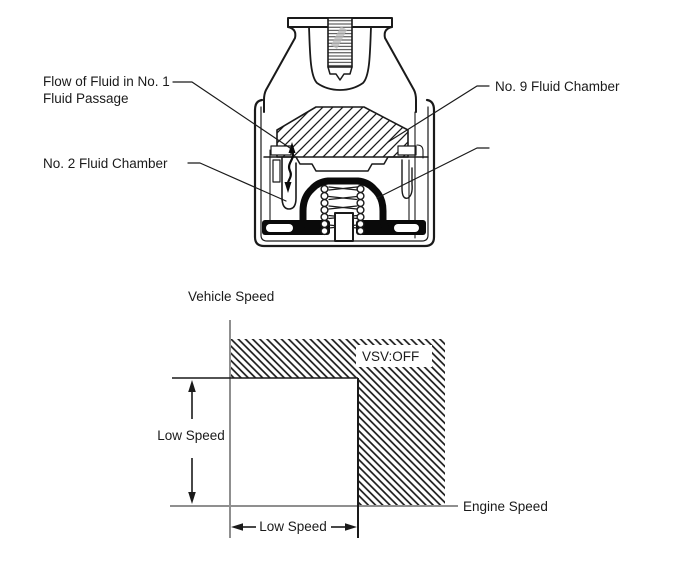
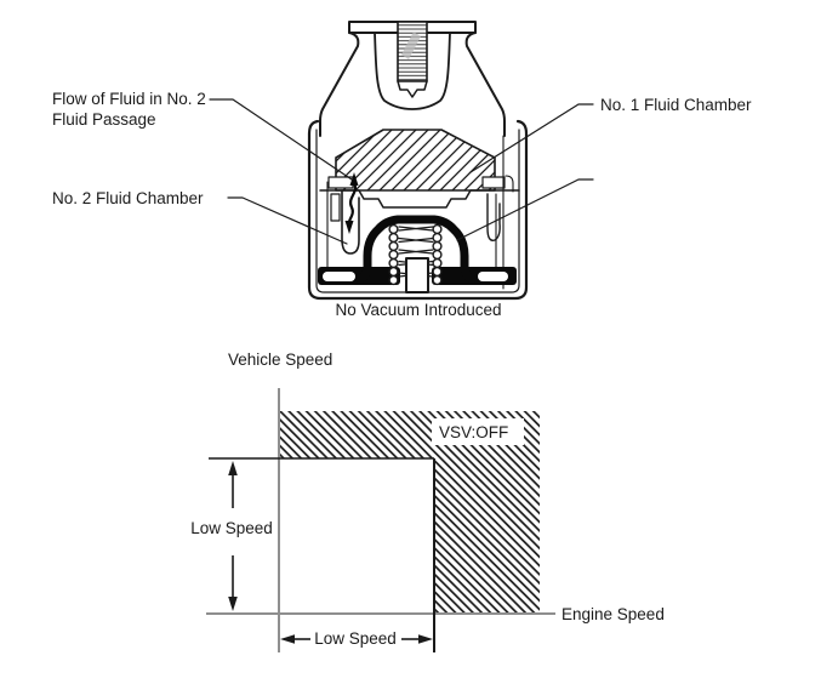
- Flow of Fluid in No. 1
+ Flow of Fluid in No. 2
  Fluid Passage
  No. 2 Fluid Chamber
- No. 9 Fluid Chamber
+ No. 1 Fluid Chamber
+ No Vacuum Introduced
  VSV:OFF
  Low Speed
  Low Speed
  Vehicle Speed
  Engine Speed
